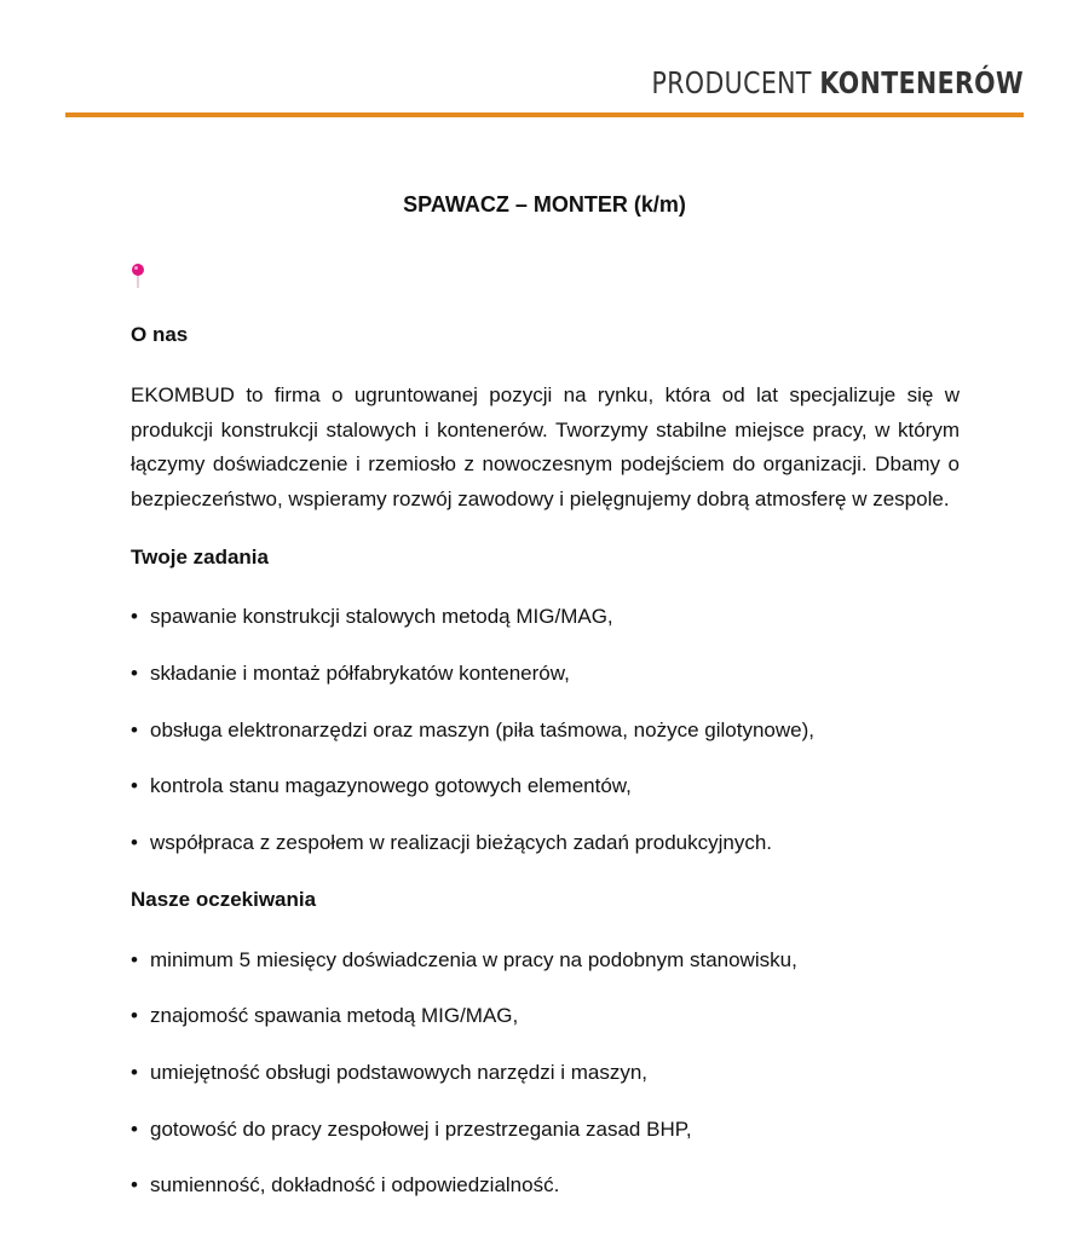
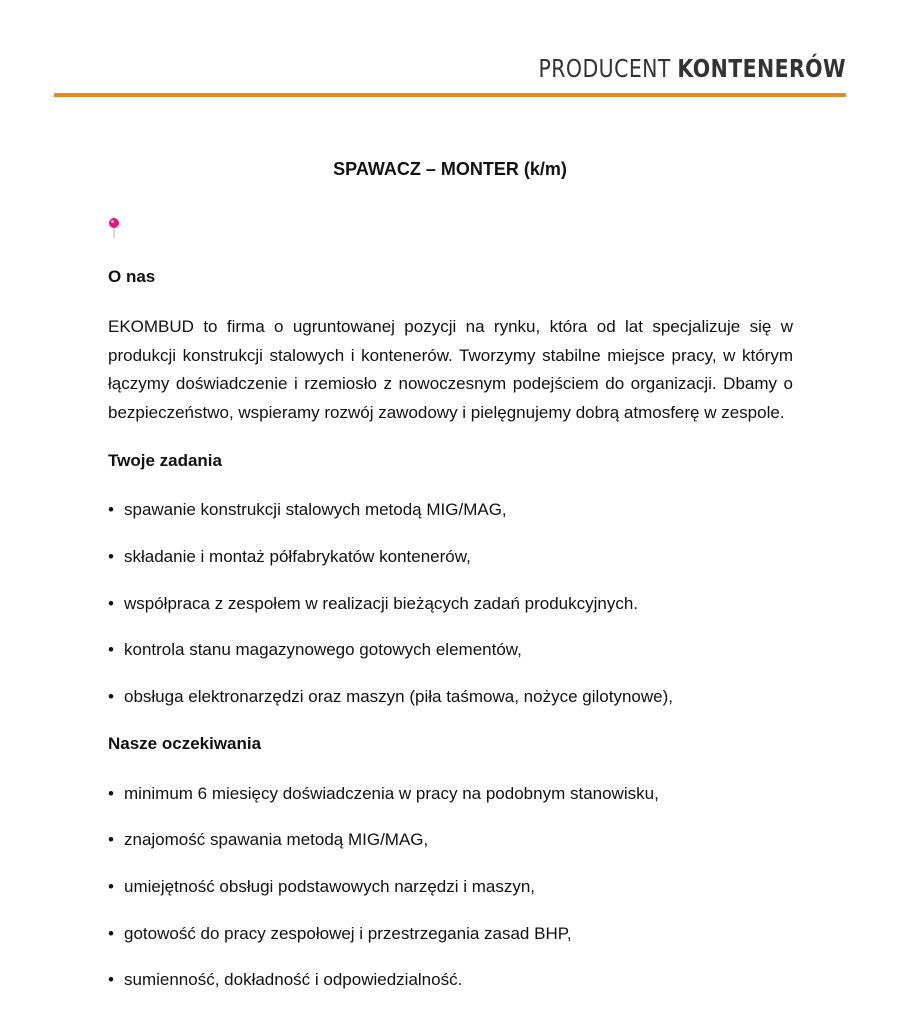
  PRODUCENT KONTENERÓW
  SPAWACZ – MONTER (k/m)
  O nas
  EKOMBUD to firma o ugruntowanej pozycji na rynku, która od lat specjalizuje się w produkcji konstrukcji stalowych i kontenerów. Tworzymy stabilne miejsce pracy, w którym łączymy doświadczenie i rzemiosło z nowoczesnym podejściem do organizacji. Dbamy o bezpieczeństwo, wspieramy rozwój zawodowy i pielęgnujemy dobrą atmosferę w zespole.
  Twoje zadania
  •
  spawanie konstrukcji stalowych metodą MIG/MAG,
  •
  składanie i montaż półfabrykatów kontenerów,
  •
- obsługa elektronarzędzi oraz maszyn (piła taśmowa, nożyce gilotynowe),
+ współpraca z zespołem w realizacji bieżących zadań produkcyjnych.
  •
  kontrola stanu magazynowego gotowych elementów,
  •
- współpraca z zespołem w realizacji bieżących zadań produkcyjnych.
+ obsługa elektronarzędzi oraz maszyn (piła taśmowa, nożyce gilotynowe),
  Nasze oczekiwania
  •
- minimum 5 miesięcy doświadczenia w pracy na podobnym stanowisku,
+ minimum 6 miesięcy doświadczenia w pracy na podobnym stanowisku,
  •
  znajomość spawania metodą MIG/MAG,
  •
  umiejętność obsługi podstawowych narzędzi i maszyn,
  •
  gotowość do pracy zespołowej i przestrzegania zasad BHP,
  •
  sumienność, dokładność i odpowiedzialność.
